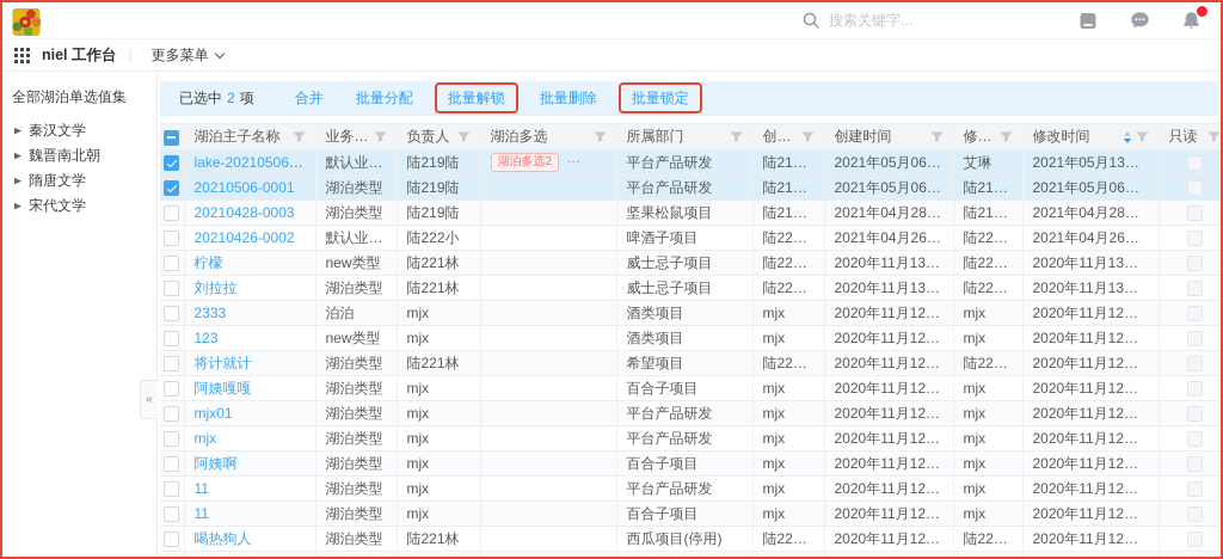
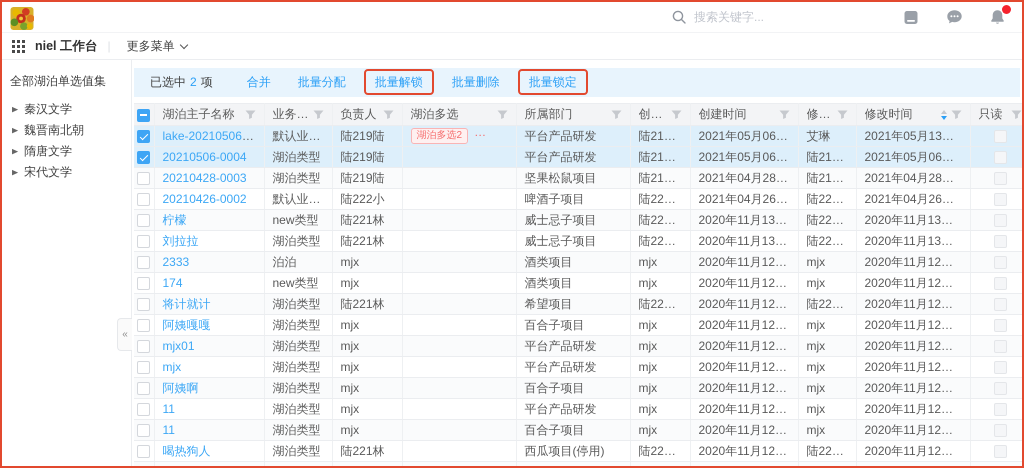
  搜索关键字...
  niel 工作台
  更多菜单
  全部湖泊单选值集
  ▶
  秦汉文学
  ▶
  魏晋南北朝
  ▶
  隋唐文学
  ▶
  宋代文学
  «
  已选中 2 项
  合并 批量分配 批量解锁 批量删除 批量锁定
  	湖泊主子名称	业务类	负责人	湖泊多选	所属部门	创建	创建时间	修改	修改时间	只读
  	lake-20210506-000	默认业务类	陆219陆	湖泊多选2	平台产品研发	陆219陆	2021年05月06日 1	艾琳	2021年05月13日 17
- 	20210506-0001	湖泊类型	陆219陆		平台产品研发	陆219陆	2021年05月06日 1	陆219陆	2021年05月06日 17
+ 	20210506-0004	湖泊类型	陆219陆		平台产品研发	陆219陆	2021年05月06日 1	陆219陆	2021年05月06日 17
  	20210428-0003	湖泊类型	陆219陆		坚果松鼠项目	陆219陆	2021年04月28日 1	陆219陆	2021年04月28日 16
  	20210426-0002	默认业务类	陆222小		啤酒子项目	陆222小	2021年04月26日 1	陆222小	2021年04月26日 10
  	柠檬	new类型	陆221林		威士忌子项目	陆221林	2020年11月13日 1	陆221林	2020年11月13日 10
  	刘拉拉	湖泊类型	陆221林		威士忌子项目	陆221林	2020年11月13日 1	陆221林	2020年11月13日 10
  	2333	泊泊	mjx		酒类项目	mjx	2020年11月12日 1	mjx	2020年11月12日 15
- 	123	new类型	mjx		酒类项目	mjx	2020年11月12日 1	mjx	2020年11月12日 15
+ 	174	new类型	mjx		酒类项目	mjx	2020年11月12日 1	mjx	2020年11月12日 15
  	将计就计	湖泊类型	陆221林		希望项目	陆221林	2020年11月12日 1	陆221林	2020年11月12日 15
  	阿姨嘎嘎	湖泊类型	mjx		百合子项目	mjx	2020年11月12日 1	mjx	2020年11月12日 14
  	mjx01	湖泊类型	mjx		平台产品研发	mjx	2020年11月12日 1	mjx	2020年11月12日 11
  	mjx	湖泊类型	mjx		平台产品研发	mjx	2020年11月12日 1	mjx	2020年11月12日 11
  	阿姨啊	湖泊类型	mjx		百合子项目	mjx	2020年11月12日 1	mjx	2020年11月12日 11
  	11	湖泊类型	mjx		平台产品研发	mjx	2020年11月12日 1	mjx	2020年11月12日 11
  	11	湖泊类型	mjx		百合子项目	mjx	2020年11月12日 1	mjx	2020年11月12日 11
  	喝热狗人	湖泊类型	陆221林		西瓜项目(停用)	陆221林	2020年11月12日 0	陆221林	2020年11月12日 09
